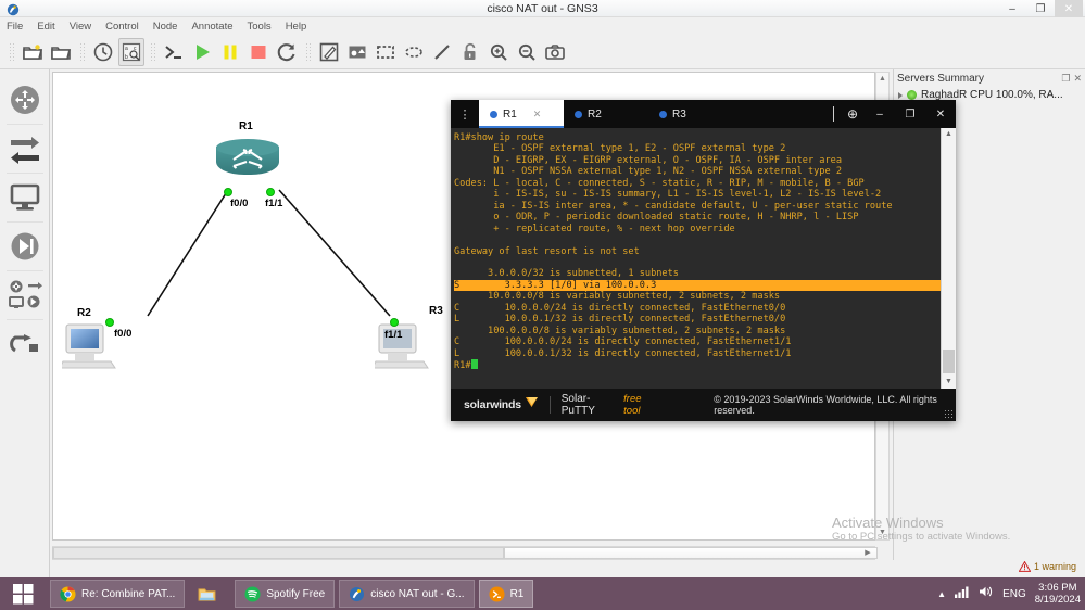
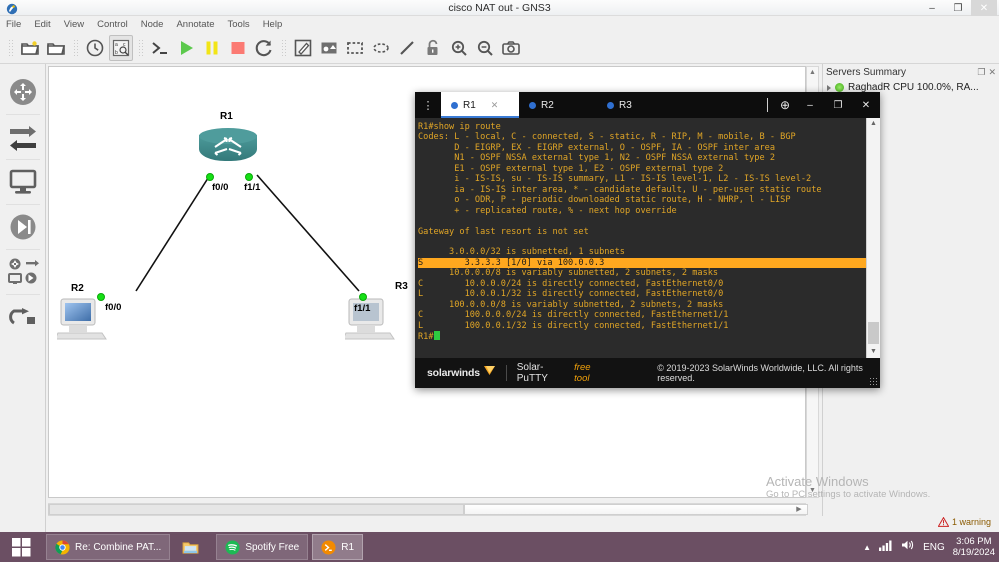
  cisco NAT out - GNS3
  –
  ❐
  ✕
  File
  Edit
  View
  Control
  Node
  Annotate
  Tools
  Help
  R1
  f0/0
  f1/1
  R2
  f0/0
  R3
  f1/1
  Servers Summary
  ❐
  ✕
  RaghadR CPU 100.0%, RA...
  Activate Windows
  Go to PC settings to activate Windows.
  1 warning
  ⋮
  R1
  ✕
  R2
  R3
  ⊕
  –
  ❐
  ✕
  R1#show ip route
- E1 - OSPF external type 1, E2 - OSPF external type 2
+ Codes: L - local, C - connected, S - static, R - RIP, M - mobile, B - BGP
  D - EIGRP, EX - EIGRP external, O - OSPF, IA - OSPF inter area
  N1 - OSPF NSSA external type 1, N2 - OSPF NSSA external type 2
- Codes: L - local, C - connected, S - static, R - RIP, M - mobile, B - BGP
+ E1 - OSPF external type 1, E2 - OSPF external type 2
  i - IS-IS, su - IS-IS summary, L1 - IS-IS level-1, L2 - IS-IS level-2
  ia - IS-IS inter area, * - candidate default, U - per-user static route
  o - ODR, P - periodic downloaded static route, H - NHRP, l - LISP
  + - replicated route, % - next hop override
  Gateway of last resort is not set
  3.0.0.0/32 is subnetted, 1 subnets
  S 3.3.3.3 [1/0] via 100.0.0.3
  10.0.0.0/8 is variably subnetted, 2 subnets, 2 masks
  C 10.0.0.0/24 is directly connected, FastEthernet0/0
  L 10.0.0.1/32 is directly connected, FastEthernet0/0
  100.0.0.0/8 is variably subnetted, 2 subnets, 2 masks
  C 100.0.0.0/24 is directly connected, FastEthernet1/1
  L 100.0.0.1/32 is directly connected, FastEthernet1/1
  R1#
  solarwinds
  Solar-PuTTY
  free tool
  © 2019-2023 SolarWinds Worldwide, LLC. All rights reserved.
  Re: Combine PAT...
  Spotify Free
- cisco NAT out - G...
  R1
  ▲
  ENG
  3:06 PM
  8/19/2024
